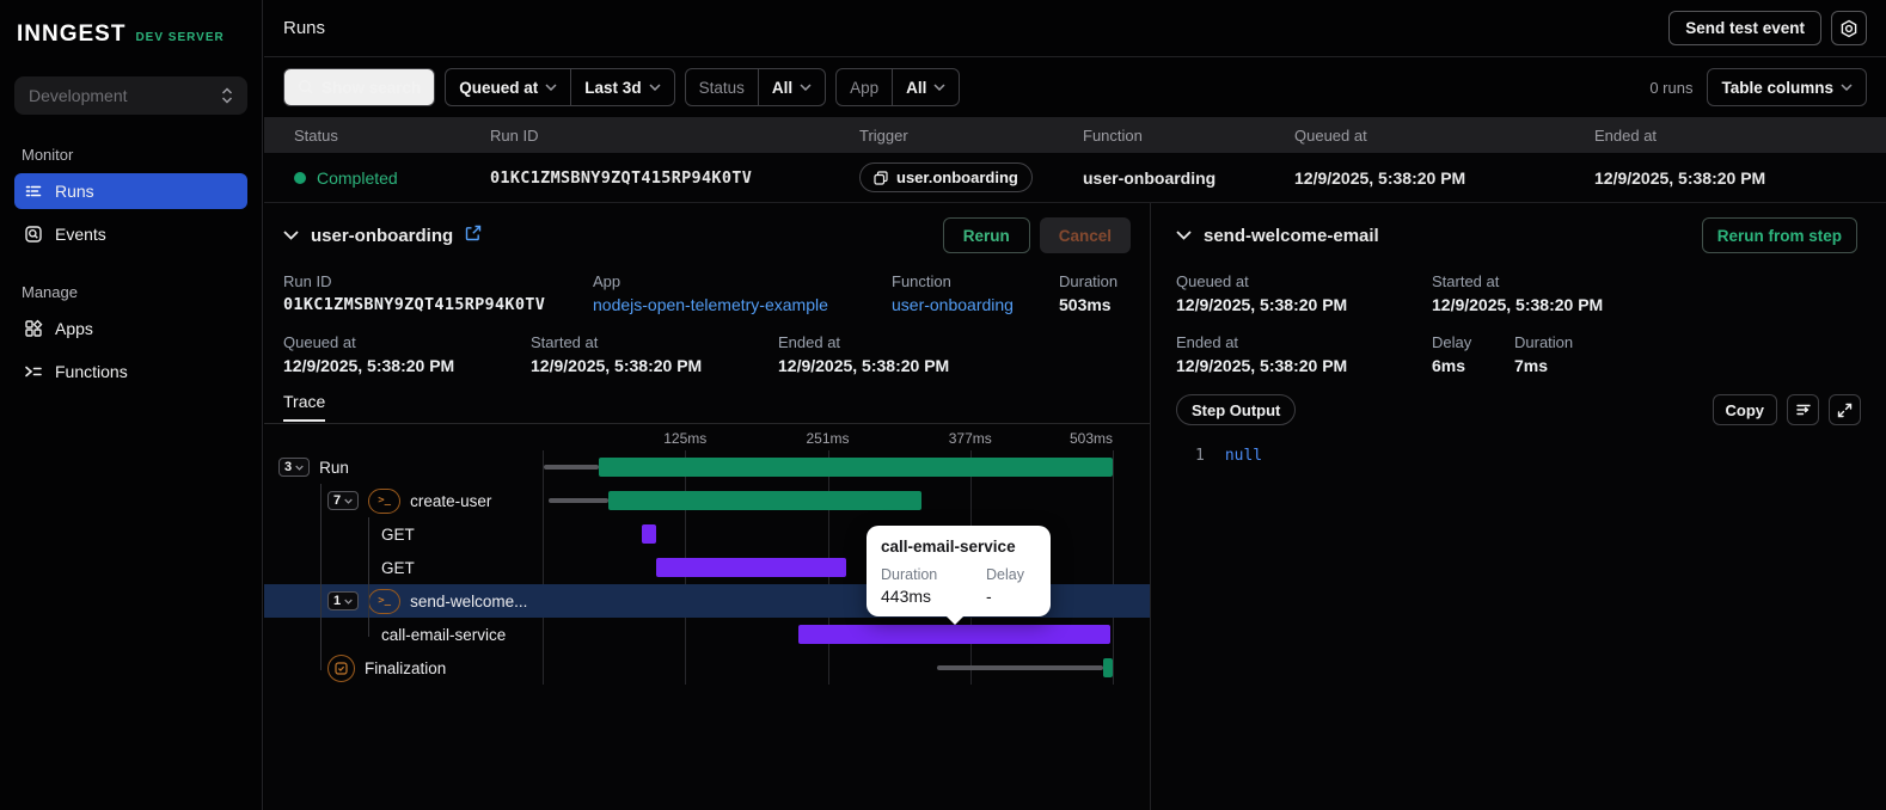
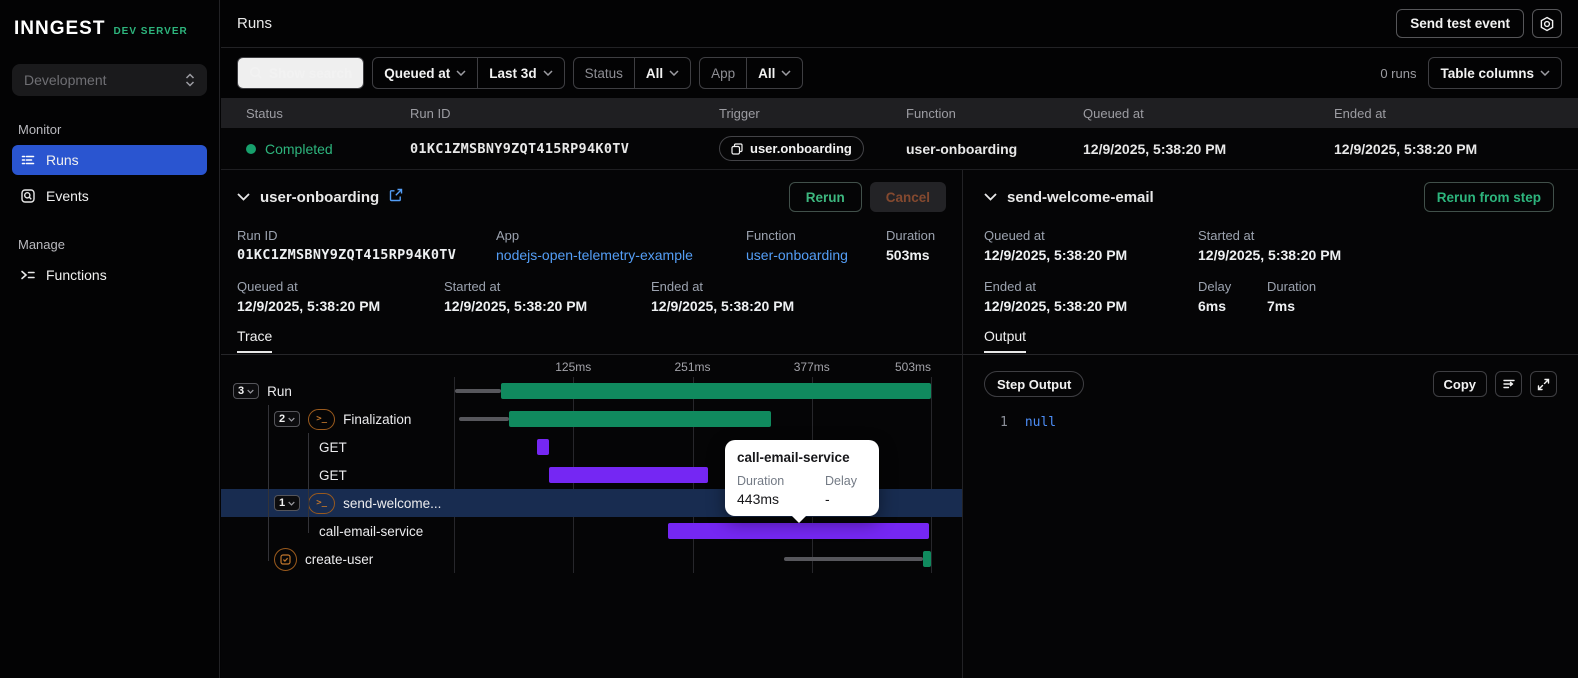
  INNGEST
  DEV SERVER
  Development
  Monitor
  Runs
  Events
  Manage
- Apps
  Functions
  Runs
  Send test event
  Queued at
  Last 3d
  Status
  All
  App
  All
  0 runs
  Table columns
  Status
  Run ID
  Trigger
  Function
  Queued at
  Ended at
  Completed
  01KC1ZMSBNY9ZQT415RP94K0TV
  user.onboarding
  user-onboarding
  12/9/2025, 5:38:20 PM
  12/9/2025, 5:38:20 PM
  user-onboarding
  Rerun
  Cancel
  Run ID
  01KC1ZMSBNY9ZQT415RP94K0TV
  App
  nodejs-open-telemetry-example
  Function
  user-onboarding
  Duration
  503ms
  Queued at
  12/9/2025, 5:38:20 PM
  Started at
  12/9/2025, 5:38:20 PM
  Ended at
  12/9/2025, 5:38:20 PM
  Trace
  125ms
  251ms
  377ms
  503ms
  3
  Run
- 7
+ 2
  >_
- create-user
+ Finalization
  GET
  GET
  1
  >_
  send-welcome...
  call-email-service
- Finalization
+ create-user
  call-email-service
  Duration
  Delay
  443ms
  -
  send-welcome-email
  Rerun from step
  Queued at
  12/9/2025, 5:38:20 PM
  Started at
  12/9/2025, 5:38:20 PM
  Ended at
  12/9/2025, 5:38:20 PM
  Delay
  6ms
  Duration
  7ms
+ Output
  Step Output
  Copy
  1
  null
